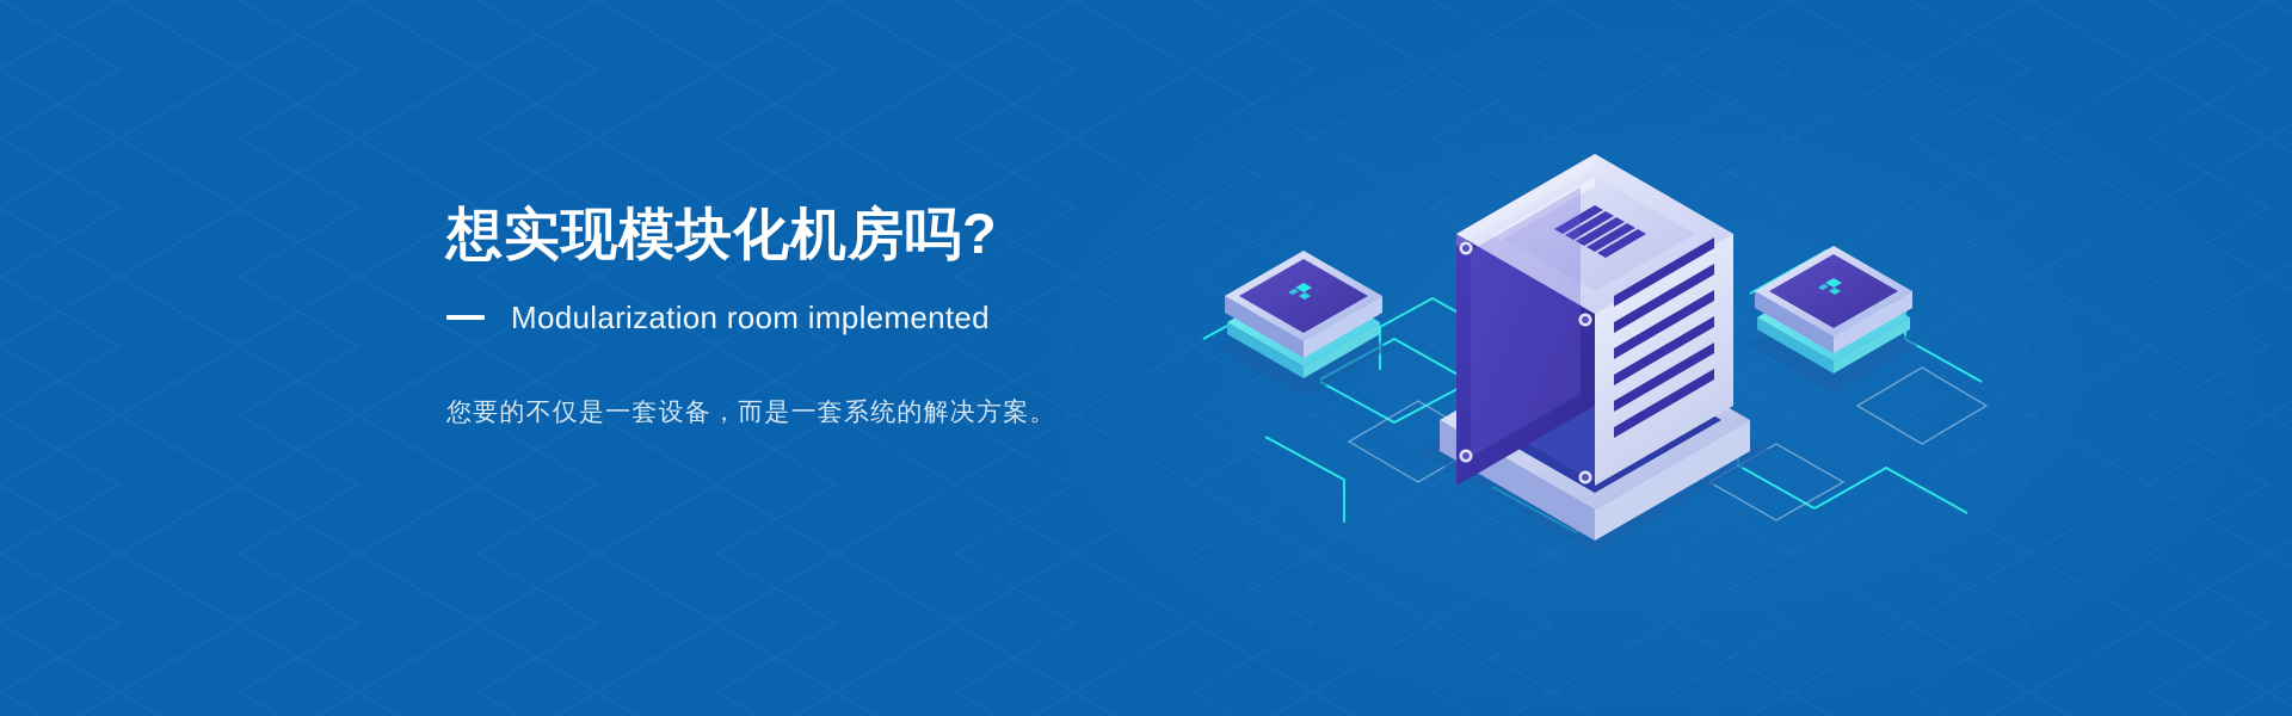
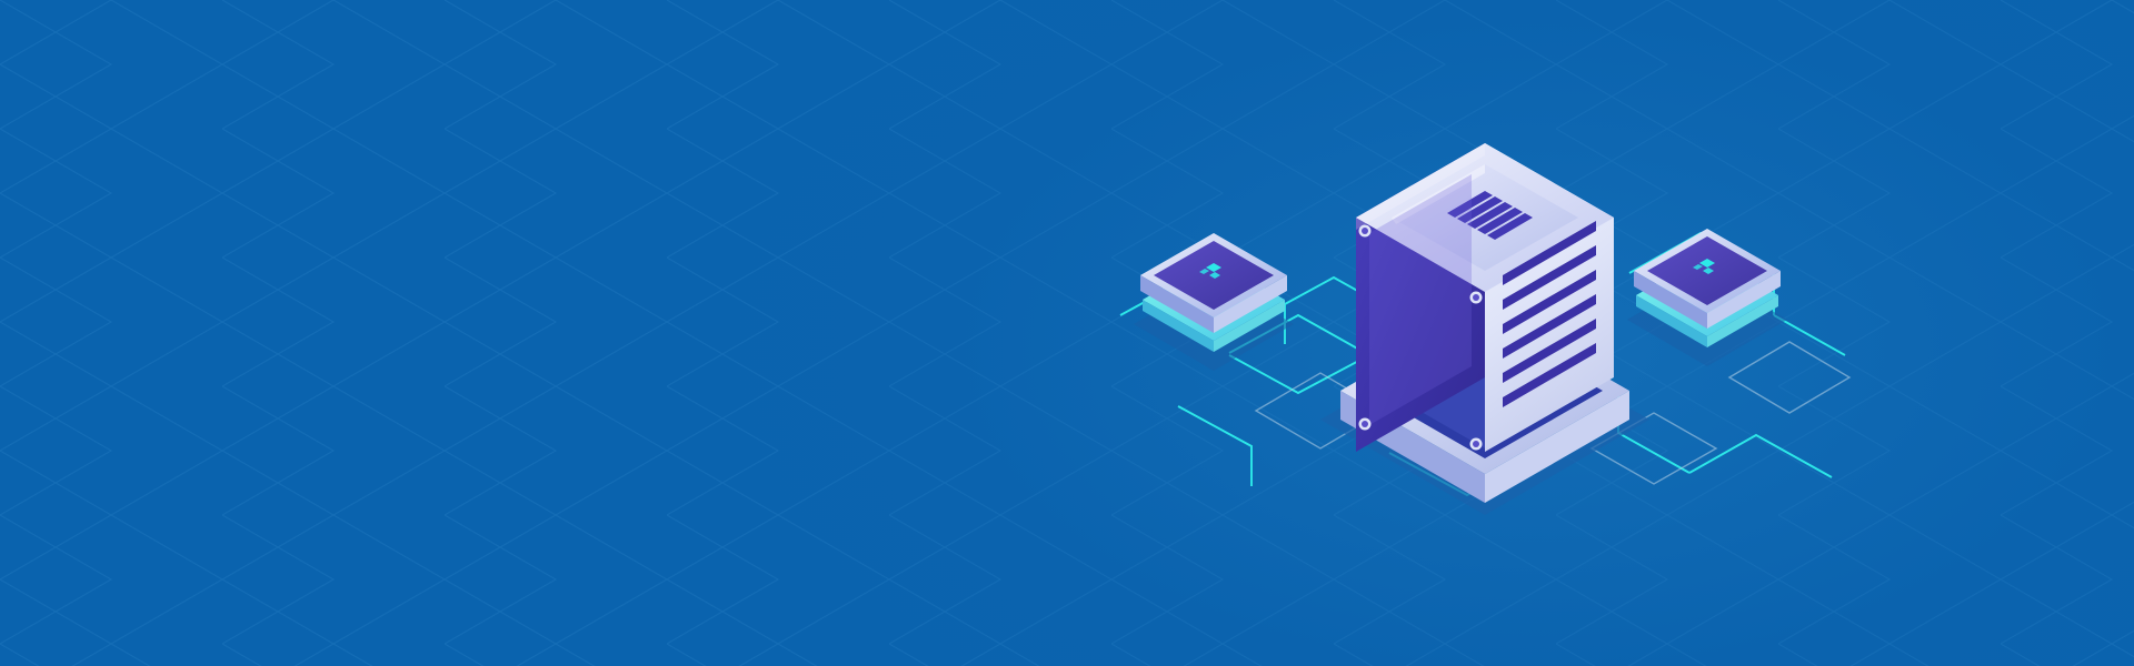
- 想实现模块化机房吗?
- Modularization room implemented
- 您要的不仅是一套设备，而是一套系统的解决方案。
